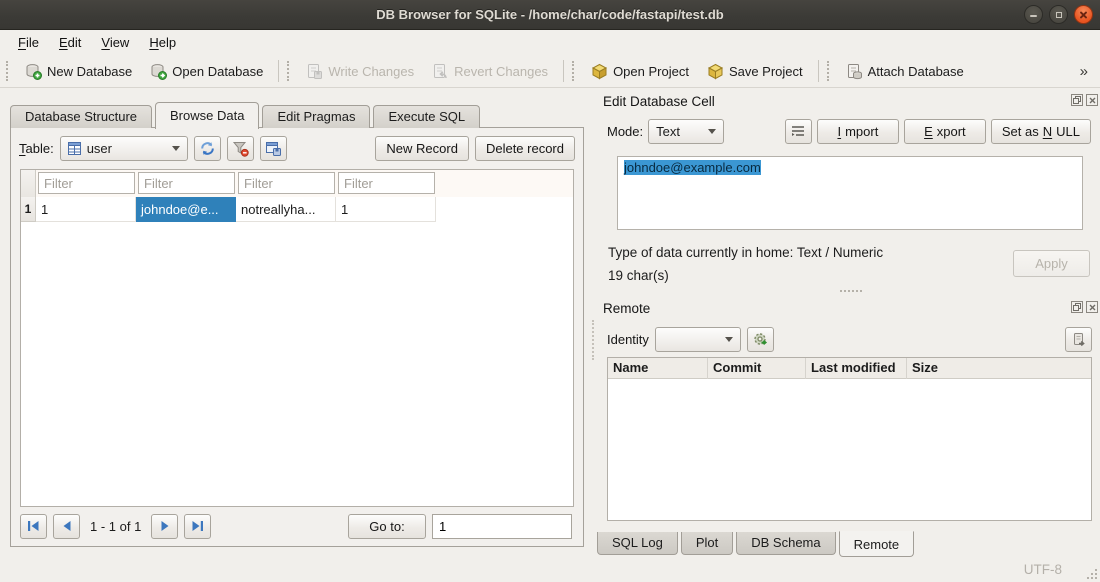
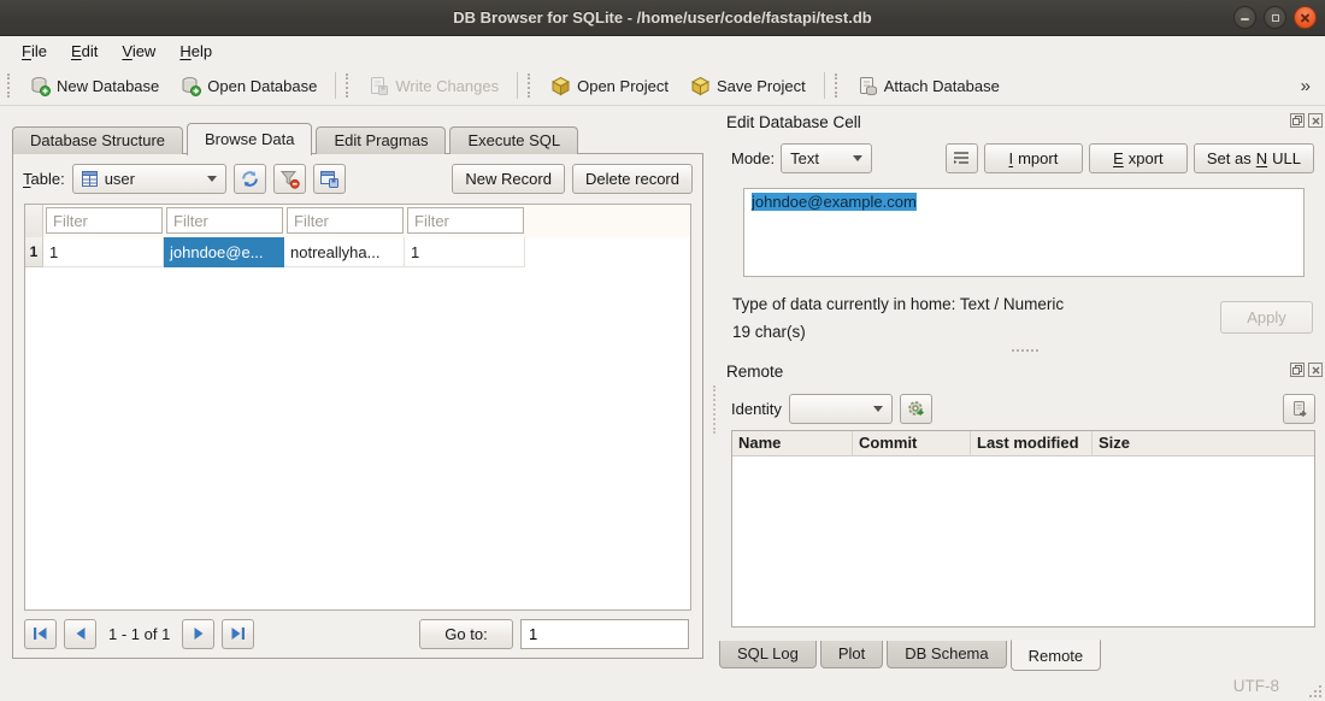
- DB Browser for SQLite - /home/char/code/fastapi/test.db
+ DB Browser for SQLite - /home/user/code/fastapi/test.db
  File
  Edit
  View
  Help
  New Database
  Open Database
  Write Changes
- Revert Changes
  Open Project
  Save Project
  Attach Database
  »
  Database Structure
  Browse Data
  Edit Pragmas
  Execute SQL
  Table:
  user
  New Record
  Delete record
  Filter
  Filter
  Filter
  Filter
  1
  1
  johndoe@e...
  notreallyha...
  1
  1 - 1 of 1
  Go to:
  1
  Edit Database Cell
  Mode:
  Text
  I
  mport
  E
  xport
  Set as
  N
  ULL
  johndoe@example.com
  Type of data currently in home: Text / Numeric
  19 char(s)
  Apply
  Remote
  Identity
  Name
  Commit
  Last modified
  Size
  SQL Log
  Plot
  DB Schema
  Remote
  UTF-8
